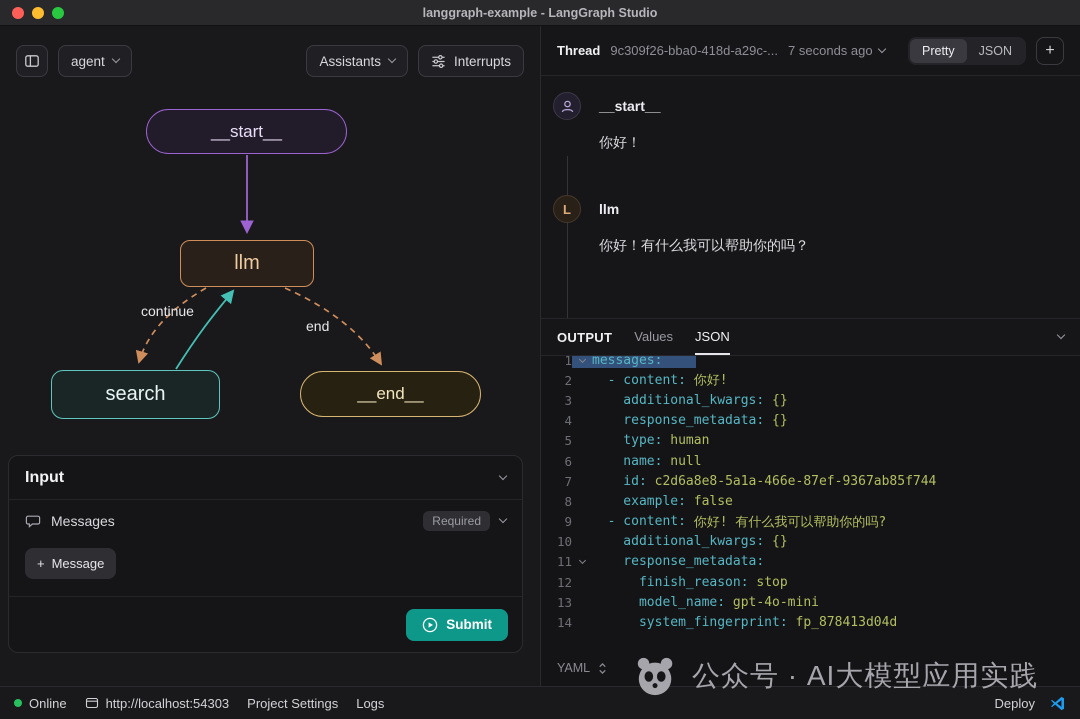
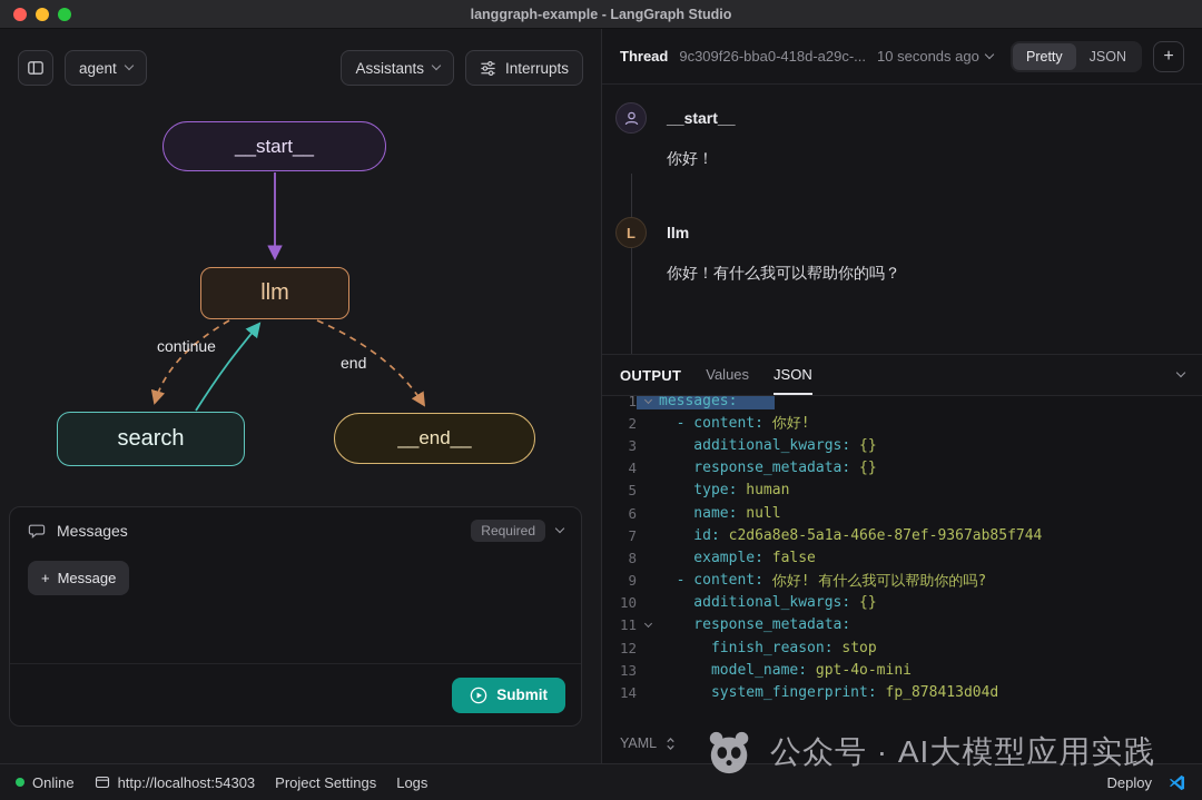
  langgraph-example - LangGraph Studio
  agent
  Assistants
  Interrupts
  __start__
  llm
  search
  __end__
  continue
  end
- Input
  Messages
  Required
  +
  Message
  Submit
  Thread
  9c309f26-bba0-418d-a29c-...
- 7 seconds ago
+ 10 seconds ago
  Pretty
  JSON
  +
  __start__
  你好！
  L
  llm
  你好！有什么我可以帮助你的吗？
  OUTPUT
  Values
  JSON
  1
  messages:
  2
  - content:
  你好!
  3
  additional_kwargs:
  {}
  4
  response_metadata:
  {}
  5
  type:
  human
  6
  name:
  null
  7
  id:
  c2d6a8e8-5a1a-466e-87ef-9367ab85f744
  8
  example:
  false
  9
  - content:
  你好! 有什么我可以帮助你的吗?
  10
  additional_kwargs:
  {}
  11
  response_metadata:
  12
  finish_reason:
  stop
  13
  model_name:
  gpt-4o-mini
  14
  system_fingerprint:
  fp_878413d04d
  YAML
  公众号 · AI大模型应用实践
  Online
  http://localhost:54303
  Project Settings
  Logs
  Deploy
